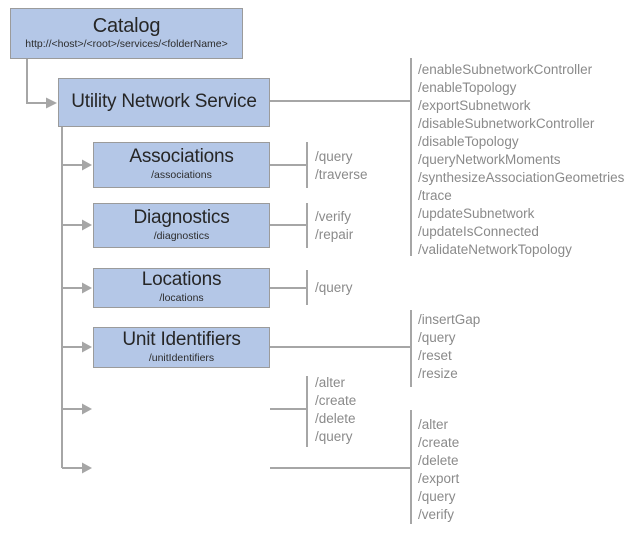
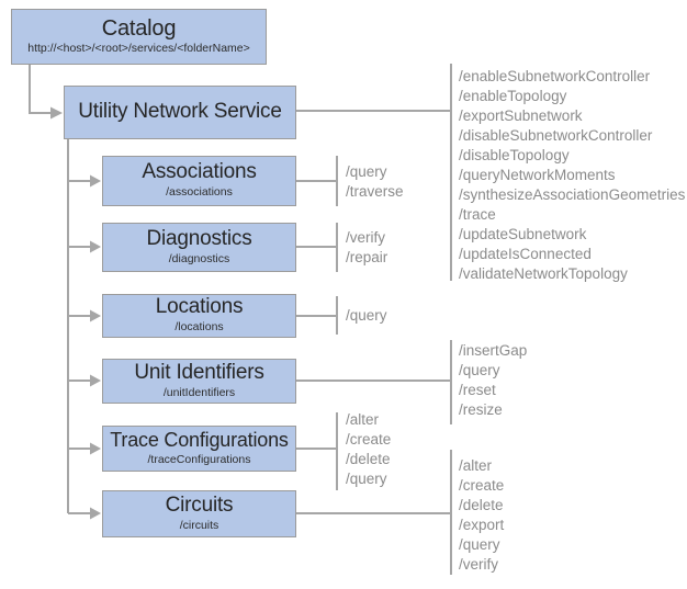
  Catalog
  http://<host>/<root>/services/<folderName>
  Utility Network Service
  Associations
  /associations
  Diagnostics
  /diagnostics
  Locations
  /locations
  Unit Identifiers
  /unitIdentifiers
+ Trace Configurations
+ /traceConfigurations
+ Circuits
+ /circuits
  /enableSubnetworkController
  /enableTopology
  /exportSubnetwork
  /disableSubnetworkController
  /disableTopology
  /queryNetworkMoments
  /synthesizeAssociationGeometries
  /trace
  /updateSubnetwork
  /updateIsConnected
  /validateNetworkTopology
  /query
  /traverse
  /verify
  /repair
  /query
  /insertGap
  /query
  /reset
  /resize
  /alter
  /create
  /delete
  /query
  /alter
  /create
  /delete
  /export
  /query
  /verify
